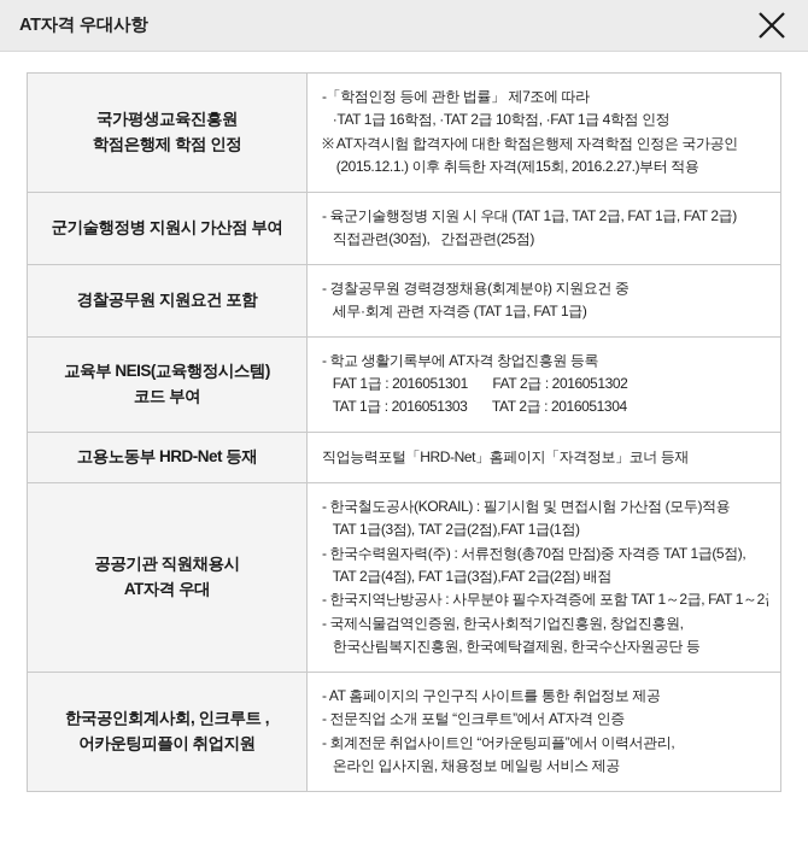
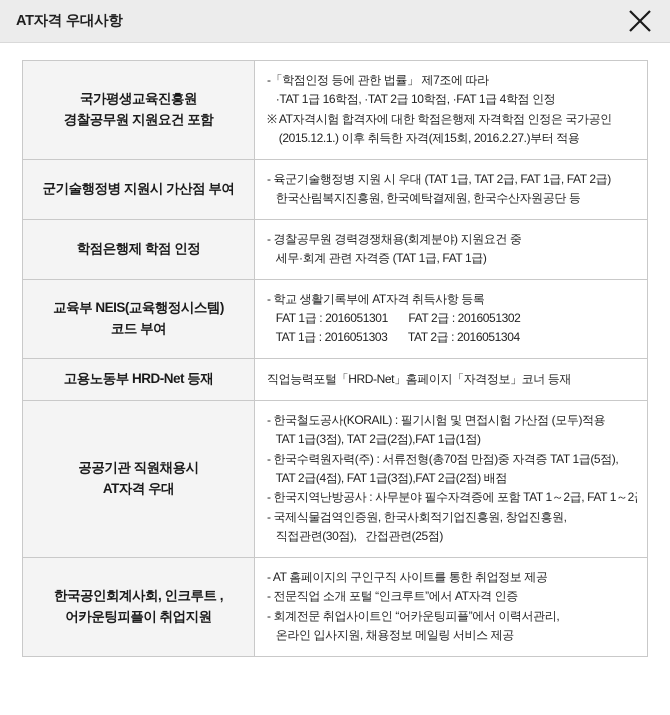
  AT자격 우대사항
- 국가평생교육진흥원 학점은행제 학점 인정	-「학점인정 등에 관한 법률」 제7조에 따라 ·TAT 1급 16학점, ·TAT 2급 10학점, ·FAT 1급 4학점 인정 ※ AT자격시험 합격자에 대한 학점은행제 자격학점 인정은 국가공인 (2015.12.1.) 이후 취득한 자격(제15회, 2016.2.27.)부터 적용
+ 국가평생교육진흥원 경찰공무원 지원요건 포함	-「학점인정 등에 관한 법률」 제7조에 따라 ·TAT 1급 16학점, ·TAT 2급 10학점, ·FAT 1급 4학점 인정 ※ AT자격시험 합격자에 대한 학점은행제 자격학점 인정은 국가공인 (2015.12.1.) 이후 취득한 자격(제15회, 2016.2.27.)부터 적용
- 군기술행정병 지원시 가산점 부여	- 육군기술행정병 지원 시 우대 (TAT 1급, TAT 2급, FAT 1급, FAT 2급) 직접관련(30점), 간접관련(25점)
+ 군기술행정병 지원시 가산점 부여	- 육군기술행정병 지원 시 우대 (TAT 1급, TAT 2급, FAT 1급, FAT 2급) 한국산림복지진흥원, 한국예탁결제원, 한국수산자원공단 등
- 경찰공무원 지원요건 포함	- 경찰공무원 경력경쟁채용(회계분야) 지원요건 중 세무·회계 관련 자격증 (TAT 1급, FAT 1급)
+ 학점은행제 학점 인정	- 경찰공무원 경력경쟁채용(회계분야) 지원요건 중 세무·회계 관련 자격증 (TAT 1급, FAT 1급)
- 교육부 NEIS(교육행정시스템) 코드 부여	- 학교 생활기록부에 AT자격 창업진흥원 등록 FAT 1급 : 2016051301 FAT 2급 : 2016051302 TAT 1급 : 2016051303 TAT 2급 : 2016051304
+ 교육부 NEIS(교육행정시스템) 코드 부여	- 학교 생활기록부에 AT자격 취득사항 등록 FAT 1급 : 2016051301 FAT 2급 : 2016051302 TAT 1급 : 2016051303 TAT 2급 : 2016051304
  고용노동부 HRD-Net 등재	직업능력포털「HRD-Net」홈페이지「자격정보」코너 등재
- 공공기관 직원채용시 AT자격 우대	- 한국철도공사(KORAIL) : 필기시험 및 면접시험 가산점 (모두)적용 TAT 1급(3점), TAT 2급(2점),FAT 1급(1점) - 한국수력원자력(주) : 서류전형(총70점 만점)중 자격증 TAT 1급(5점), TAT 2급(4점), FAT 1급(3점),FAT 2급(2점) 배점 - 한국지역난방공사 : 사무분야 필수자격증에 포함 TAT 1～2급, FAT 1～2 - 국제식물검역인증원, 한국사회적기업진흥원, 창업진흥원, 한국산림복지진흥원, 한국예탁결제원, 한국수산자원공단 등
+ 공공기관 직원채용시 AT자격 우대	- 한국철도공사(KORAIL) : 필기시험 및 면접시험 가산점 (모두)적용 TAT 1급(3점), TAT 2급(2점),FAT 1급(1점) - 한국수력원자력(주) : 서류전형(총70점 만점)중 자격증 TAT 1급(5점), TAT 2급(4점), FAT 1급(3점),FAT 2급(2점) 배점 - 한국지역난방공사 : 사무분야 필수자격증에 포함 TAT 1～2급, FAT 1～2 - 국제식물검역인증원, 한국사회적기업진흥원, 창업진흥원, 직접관련(30점), 간접관련(25점)
  한국공인회계사회, 인크루트 , 어카운팅피플이 취업지원	- AT 홈페이지의 구인구직 사이트를 통한 취업정보 제공 - 전문직업 소개 포털 “인크루트”에서 AT자격 인증 - 회계전문 취업사이트인 “어카운팅피플”에서 이력서관리, 온라인 입사지원, 채용정보 메일링 서비스 제공
